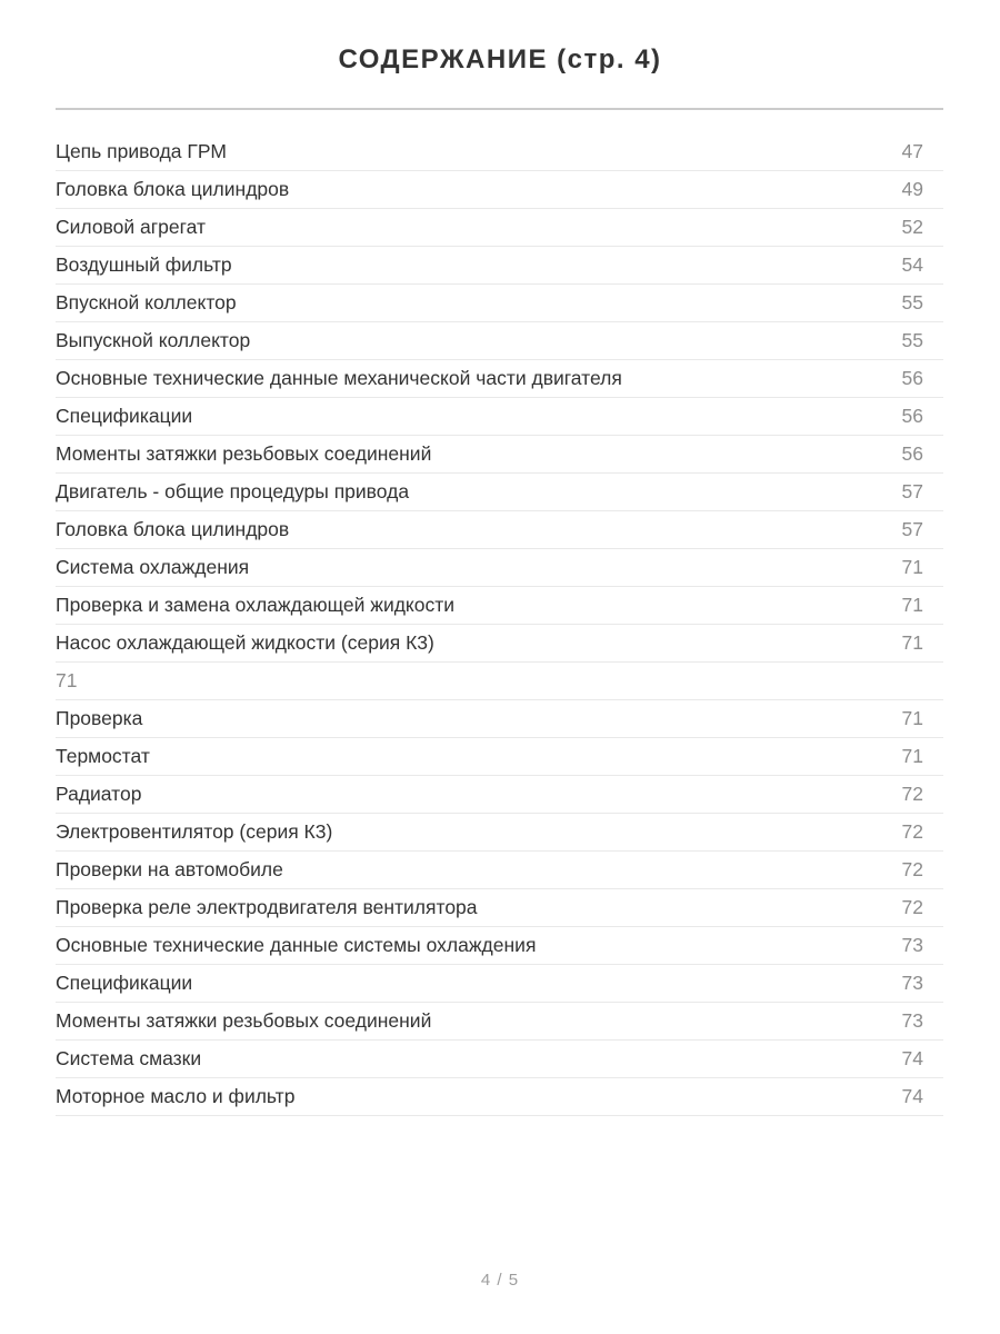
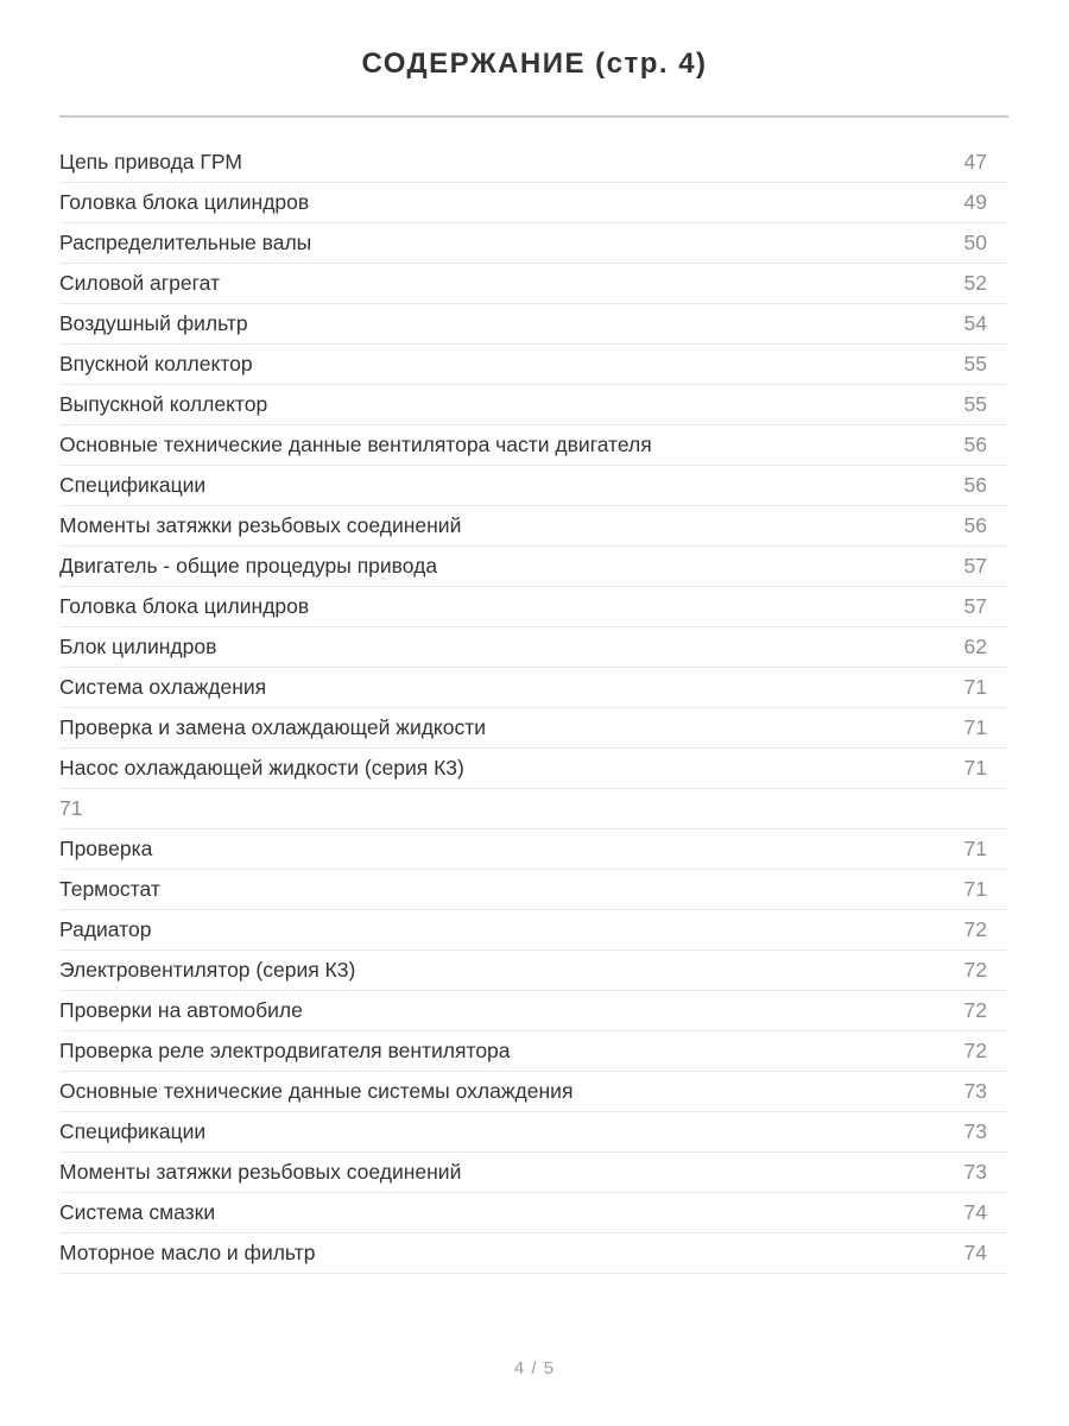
  СОДЕРЖАНИЕ (стр. 4)
  Цепь привода ГРМ
  47
  Головка блока цилиндров
  49
+ Распределительные валы
+ 50
  Силовой агрегат
  52
  Воздушный фильтр
  54
  Впускной коллектор
  55
  Выпускной коллектор
  55
- Основные технические данные механической части двигателя
+ Основные технические данные вентилятора части двигателя
  56
  Спецификации
  56
  Моменты затяжки резьбовых соединений
  56
  Двигатель - общие процедуры привода
  57
  Головка блока цилиндров
  57
+ Блок цилиндров
+ 62
  Система охлаждения
  71
  Проверка и замена охлаждающей жидкости
  71
  Насос охлаждающей жидкости (серия К3)
  71
  71
  Проверка
  71
  Термостат
  71
  Радиатор
  72
  Электровентилятор (серия К3)
  72
  Проверки на автомобиле
  72
  Проверка реле электродвигателя вентилятора
  72
  Основные технические данные системы охлаждения
  73
  Спецификации
  73
  Моменты затяжки резьбовых соединений
  73
  Система смазки
  74
  Моторное масло и фильтр
  74
  4 / 5
